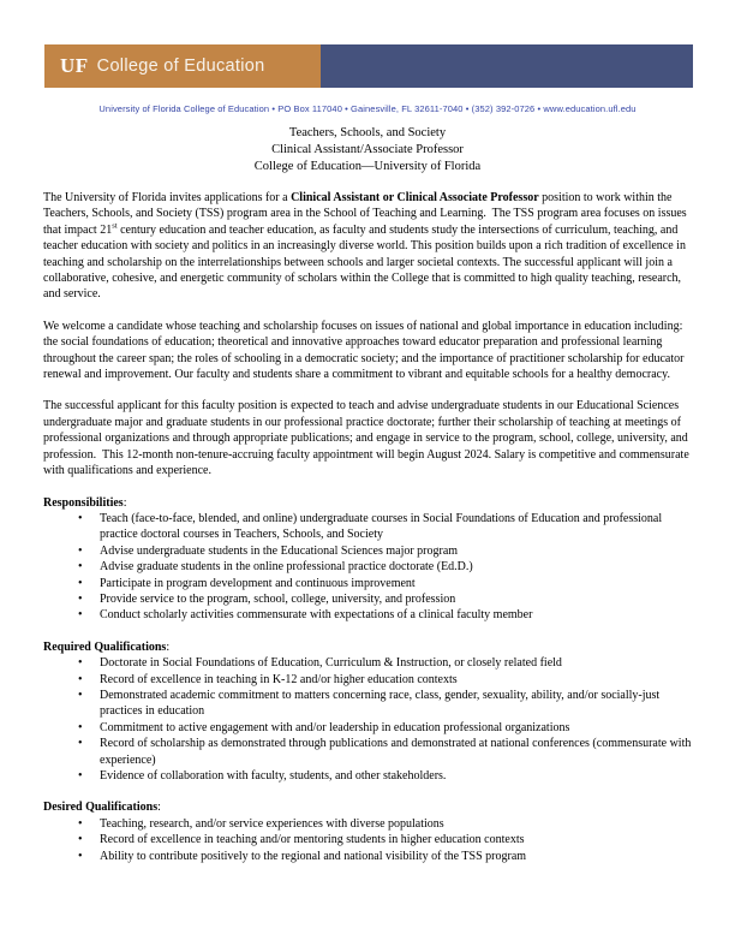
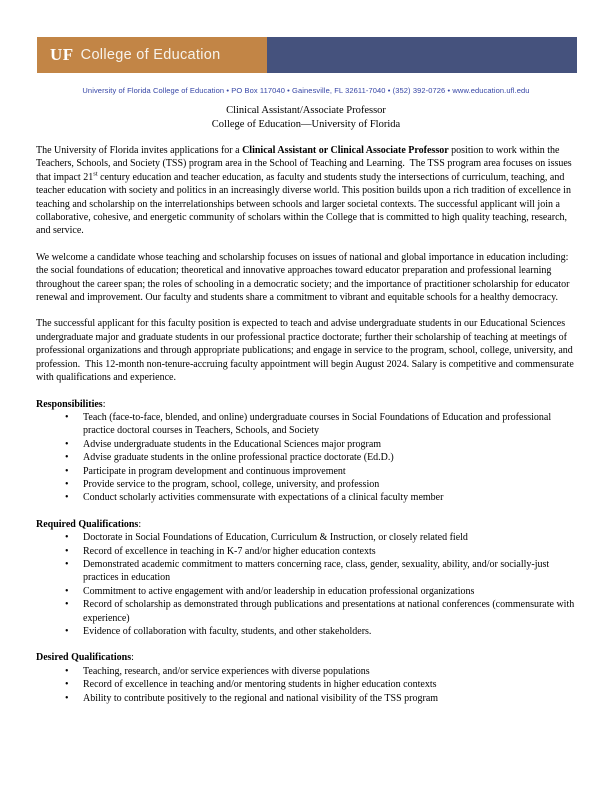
  UF
  College of Education
  University of Florida College of Education • PO Box 117040 • Gainesville, FL 32611-7040 • (352) 392-0726 • www.education.ufl.edu
- Teachers, Schools, and Society
  Clinical Assistant/Associate Professor
  College of Education—University of Florida
  The University of Florida invites applications for a Clinical Assistant or Clinical Associate Professor position to work within the Teachers, Schools, and Society (TSS) program area in the School of Teaching and Learning. The TSS program area focuses on issues that impact 21 century education and teacher education, as faculty and students study the intersections of curriculum, teaching, and teacher education with society and politics in an increasingly diverse world. This position builds upon a rich tradition of excellence in teaching and scholarship on the interrelationships between schools and larger societal contexts. The successful applicant will join a collaborative, cohesive, and energetic community of scholars within the College that is committed to high quality teaching, research, and service.
  We welcome a candidate whose teaching and scholarship focuses on issues of national and global importance in education including: the social foundations of education; theoretical and innovative approaches toward educator preparation and professional learning throughout the career span; the roles of schooling in a democratic society; and the importance of practitioner scholarship for educator renewal and improvement. Our faculty and students share a commitment to vibrant and equitable schools for a healthy democracy.
  The successful applicant for this faculty position is expected to teach and advise undergraduate students in our Educational Sciences undergraduate major and graduate students in our professional practice doctorate; further their scholarship of teaching at meetings of professional organizations and through appropriate publications; and engage in service to the program, school, college, university, and profession. This 12-month non-tenure-accruing faculty appointment will begin August 2024. Salary is competitive and commensurate with qualifications and experience.
  Responsibilities:
  •
  Teach (face-to-face, blended, and online) undergraduate courses in Social Foundations of Education and professional practice doctoral courses in Teachers, Schools, and Society
  •
  Advise undergraduate students in the Educational Sciences major program
  •
  Advise graduate students in the online professional practice doctorate (Ed.D.)
  •
  Participate in program development and continuous improvement
  •
  Provide service to the program, school, college, university, and profession
  •
  Conduct scholarly activities commensurate with expectations of a clinical faculty member
  Required Qualifications:
  •
  Doctorate in Social Foundations of Education, Curriculum & Instruction, or closely related field
  •
- Record of excellence in teaching in K-12 and/or higher education contexts
+ Record of excellence in teaching in K-7 and/or higher education contexts
  •
  Demonstrated academic commitment to matters concerning race, class, gender, sexuality, ability, and/or socially-just practices in education
  •
  Commitment to active engagement with and/or leadership in education professional organizations
  •
- Record of scholarship as demonstrated through publications and demonstrated at national conferences (commensurate with experience)
+ Record of scholarship as demonstrated through publications and presentations at national conferences (commensurate with experience)
  •
  Evidence of collaboration with faculty, students, and other stakeholders.
  Desired Qualifications:
  •
  Teaching, research, and/or service experiences with diverse populations
  •
  Record of excellence in teaching and/or mentoring students in higher education contexts
  •
  Ability to contribute positively to the regional and national visibility of the TSS program
